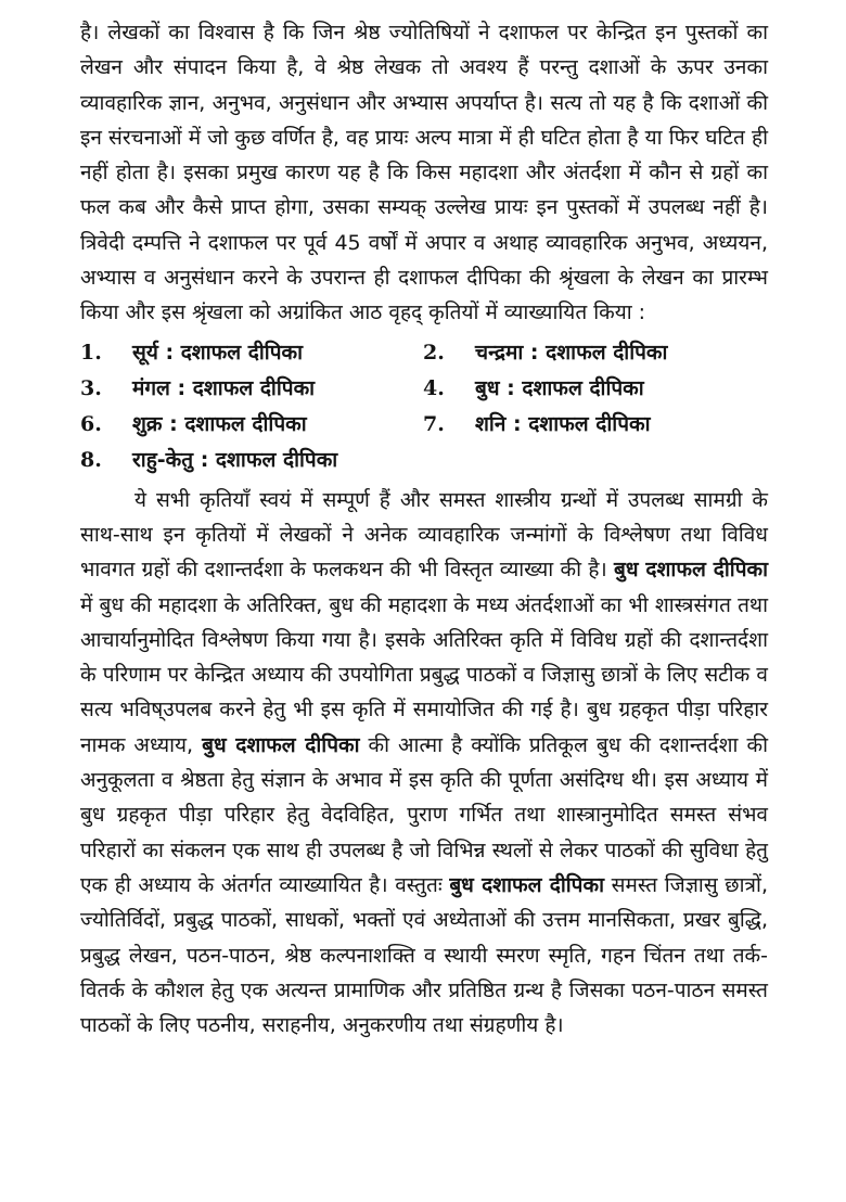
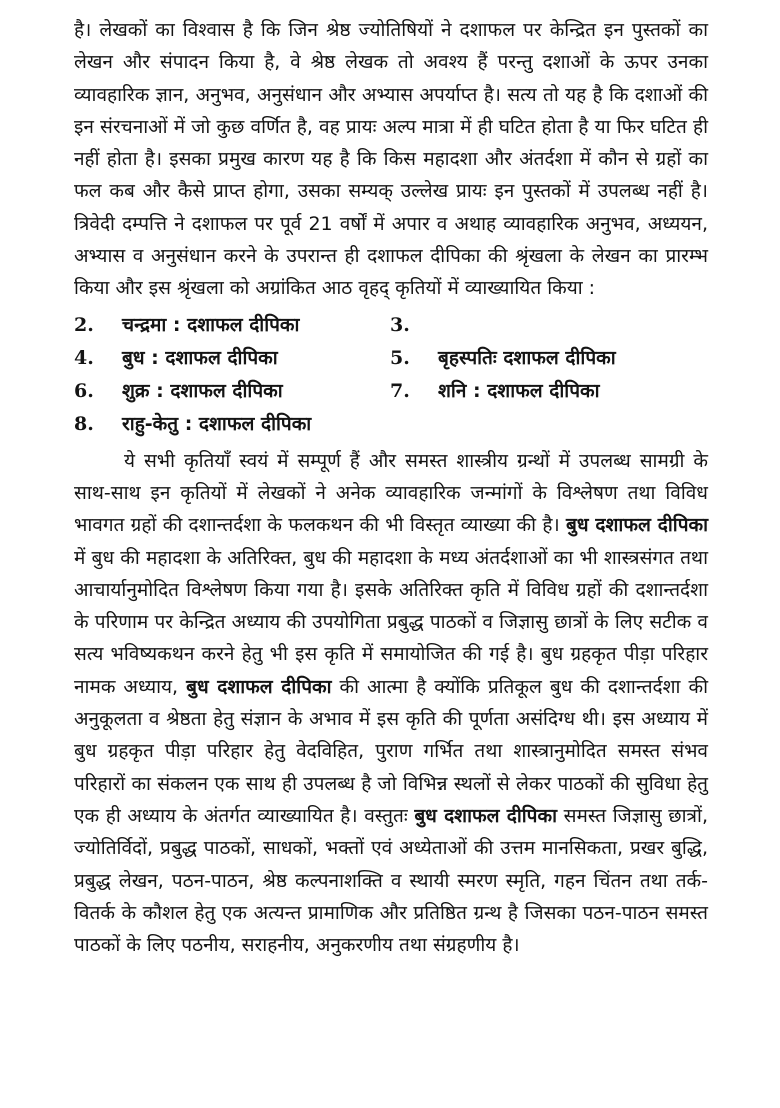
- है। लेखकों का विश्वास है कि जिन श्रेष्ठ ज्योतिषियों ने दशाफल पर केन्द्रित इन पुस्तकों का लेखन और संपादन किया है, वे श्रेष्ठ लेखक तो अवश्य हैं परन्तु दशाओं के ऊपर उनका व्यावहारिक ज्ञान, अनुभव, अनुसंधान और अभ्यास अपर्याप्त है। सत्य तो यह है कि दशाओं की इन संरचनाओं में जो कुछ वर्णित है, वह प्रायः अल्प मात्रा में ही घटित होता है या फिर घटित ही नहीं होता है। इसका प्रमुख कारण यह है कि किस महादशा और अंतर्दशा में कौन से ग्रहों का फल कब और कैसे प्राप्त होगा, उसका सम्यक् उल्लेख प्रायः इन पुस्तकों में उपलब्ध नहीं है। त्रिवेदी दम्पत्ति ने दशाफल पर पूर्व 45 वर्षों में अपार व अथाह व्यावहारिक अनुभव, अध्ययन, अभ्यास व अनुसंधान करने के उपरान्त ही दशाफल दीपिका की श्रृंखला के लेखन का प्रारम्भ किया और इस श्रृंखला को अग्रांकित आठ वृहद् कृतियों में व्याख्यायित किया :
+ है। लेखकों का विश्वास है कि जिन श्रेष्ठ ज्योतिषियों ने दशाफल पर केन्द्रित इन पुस्तकों का लेखन और संपादन किया है, वे श्रेष्ठ लेखक तो अवश्य हैं परन्तु दशाओं के ऊपर उनका व्यावहारिक ज्ञान, अनुभव, अनुसंधान और अभ्यास अपर्याप्त है। सत्य तो यह है कि दशाओं की इन संरचनाओं में जो कुछ वर्णित है, वह प्रायः अल्प मात्रा में ही घटित होता है या फिर घटित ही नहीं होता है। इसका प्रमुख कारण यह है कि किस महादशा और अंतर्दशा में कौन से ग्रहों का फल कब और कैसे प्राप्त होगा, उसका सम्यक् उल्लेख प्रायः इन पुस्तकों में उपलब्ध नहीं है। त्रिवेदी दम्पत्ति ने दशाफल पर पूर्व 21 वर्षों में अपार व अथाह व्यावहारिक अनुभव, अध्ययन, अभ्यास व अनुसंधान करने के उपरान्त ही दशाफल दीपिका की श्रृंखला के लेखन का प्रारम्भ किया और इस श्रृंखला को अग्रांकित आठ वृहद् कृतियों में व्याख्यायित किया :
- 1.
- सूर्य : दशाफल दीपिका
  2.
  चन्द्रमा : दशाफल दीपिका
  3.
- मंगल : दशाफल दीपिका
  4.
  बुध : दशाफल दीपिका
+ 5.
+ बृहस्पतिः दशाफल दीपिका
  6.
  शुक्र : दशाफल दीपिका
  7.
  शनि : दशाफल दीपिका
  8.
  राहु-केतु : दशाफल दीपिका
- ये सभी कृतियाँ स्वयं में सम्पूर्ण हैं और समस्त शास्त्रीय ग्रन्थों में उपलब्ध सामग्री के साथ-साथ इन कृतियों में लेखकों ने अनेक व्यावहारिक जन्मांगों के विश्लेषण तथा विविध भावगत ग्रहों की दशान्तर्दशा के फलकथन की भी विस्तृत व्याख्या की है। बुध दशाफल दीपिका में बुध की महादशा के अतिरिक्त, बुध की महादशा के मध्य अंतर्दशाओं का भी शास्त्रसंगत तथा आचार्यानुमोदित विश्लेषण किया गया है। इसके अतिरिक्त कृति में विविध ग्रहों की दशान्तर्दशा के परिणाम पर केन्द्रित अध्याय की उपयोगिता प्रबुद्ध पाठकों व जिज्ञासु छात्रों के लिए सटीक व सत्य भविष्उपलब करने हेतु भी इस कृति में समायोजित की गई है। बुध ग्रहकृत पीड़ा परिहार नामक अध्याय, बुध दशाफल दीपिका की आत्मा है क्योंकि प्रतिकूल बुध की दशान्तर्दशा की अनुकूलता व श्रेष्ठता हेतु संज्ञान के अभाव में इस कृति की पूर्णता असंदिग्ध थी। इस अध्याय में बुध ग्रहकृत पीड़ा परिहार हेतु वेदविहित, पुराण गर्भित तथा शास्त्रानुमोदित समस्त संभव परिहारों का संकलन एक साथ ही उपलब्ध है जो विभिन्न स्थलों से लेकर पाठकों की सुविधा हेतु एक ही अध्याय के अंतर्गत व्याख्यायित है। वस्तुतः बुध दशाफल दीपिका समस्त जिज्ञासु छात्रों, ज्योतिर्विदों, प्रबुद्ध पाठकों, साधकों, भक्तों एवं अध्येताओं की उत्तम मानसिकता, प्रखर बुद्धि, प्रबुद्ध लेखन, पठन-पाठन, श्रेष्ठ कल्पनाशक्ति व स्थायी स्मरण स्मृति, गहन चिंतन तथा तर्क-वितर्क के कौशल हेतु एक अत्यन्त प्रामाणिक और प्रतिष्ठित ग्रन्थ है जिसका पठन-पाठन समस्त पाठकों के लिए पठनीय, सराहनीय, अनुकरणीय तथा संग्रहणीय है।
+ ये सभी कृतियाँ स्वयं में सम्पूर्ण हैं और समस्त शास्त्रीय ग्रन्थों में उपलब्ध सामग्री के साथ-साथ इन कृतियों में लेखकों ने अनेक व्यावहारिक जन्मांगों के विश्लेषण तथा विविध भावगत ग्रहों की दशान्तर्दशा के फलकथन की भी विस्तृत व्याख्या की है। बुध दशाफल दीपिका में बुध की महादशा के अतिरिक्त, बुध की महादशा के मध्य अंतर्दशाओं का भी शास्त्रसंगत तथा आचार्यानुमोदित विश्लेषण किया गया है। इसके अतिरिक्त कृति में विविध ग्रहों की दशान्तर्दशा के परिणाम पर केन्द्रित अध्याय की उपयोगिता प्रबुद्ध पाठकों व जिज्ञासु छात्रों के लिए सटीक व सत्य भविष्यकथन करने हेतु भी इस कृति में समायोजित की गई है। बुध ग्रहकृत पीड़ा परिहार नामक अध्याय, बुध दशाफल दीपिका की आत्मा है क्योंकि प्रतिकूल बुध की दशान्तर्दशा की अनुकूलता व श्रेष्ठता हेतु संज्ञान के अभाव में इस कृति की पूर्णता असंदिग्ध थी। इस अध्याय में बुध ग्रहकृत पीड़ा परिहार हेतु वेदविहित, पुराण गर्भित तथा शास्त्रानुमोदित समस्त संभव परिहारों का संकलन एक साथ ही उपलब्ध है जो विभिन्न स्थलों से लेकर पाठकों की सुविधा हेतु एक ही अध्याय के अंतर्गत व्याख्यायित है। वस्तुतः बुध दशाफल दीपिका समस्त जिज्ञासु छात्रों, ज्योतिर्विदों, प्रबुद्ध पाठकों, साधकों, भक्तों एवं अध्येताओं की उत्तम मानसिकता, प्रखर बुद्धि, प्रबुद्ध लेखन, पठन-पाठन, श्रेष्ठ कल्पनाशक्ति व स्थायी स्मरण स्मृति, गहन चिंतन तथा तर्क-वितर्क के कौशल हेतु एक अत्यन्त प्रामाणिक और प्रतिष्ठित ग्रन्थ है जिसका पठन-पाठन समस्त पाठकों के लिए पठनीय, सराहनीय, अनुकरणीय तथा संग्रहणीय है।
